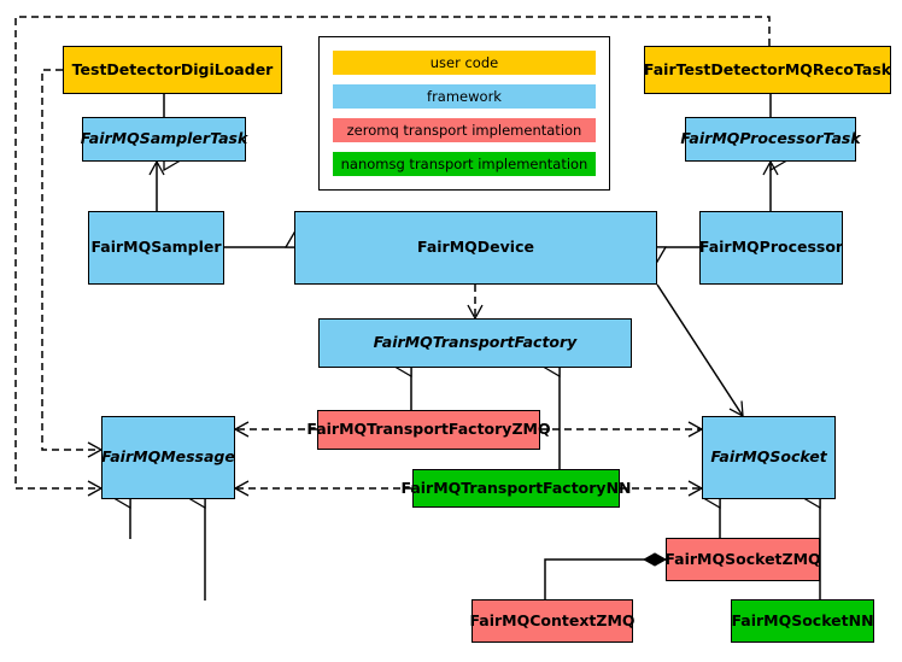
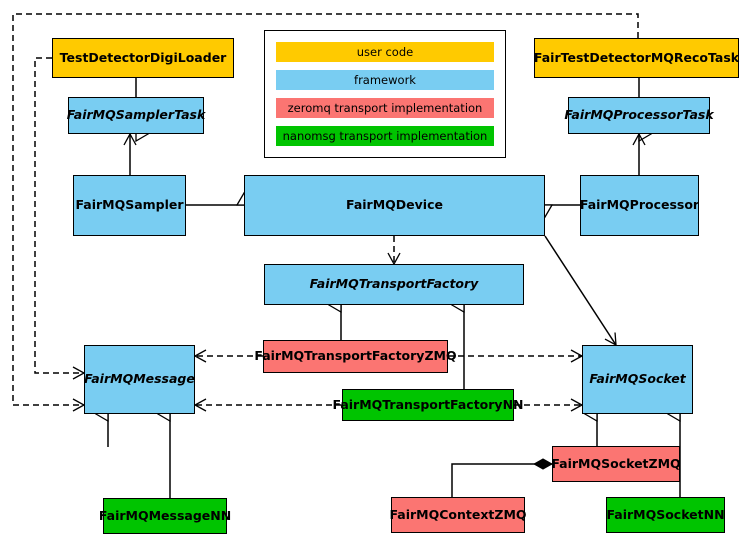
  user code
  framework
  zeromq transport implementation
  nanomsg transport implementation
  TestDetectorDigiLoader
  FairTestDetectorMQRecoTask
  FairMQSamplerTask
  FairMQProcessorTask
  FairMQSampler
  FairMQDevice
  FairMQProcessor
  FairMQTransportFactory
  FairMQTransportFactoryZMQ
  FairMQTransportFactoryNN
  FairMQMessage
  FairMQSocket
+ FairMQMessageNN
  FairMQSocketZMQ
  FairMQSocketNN
  FairMQContextZMQ
